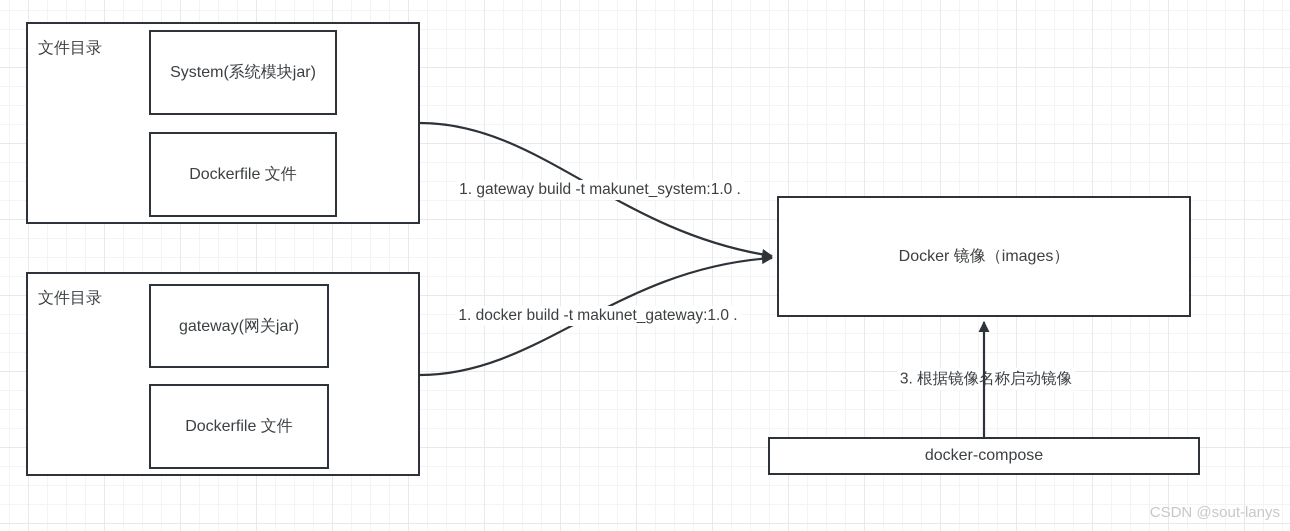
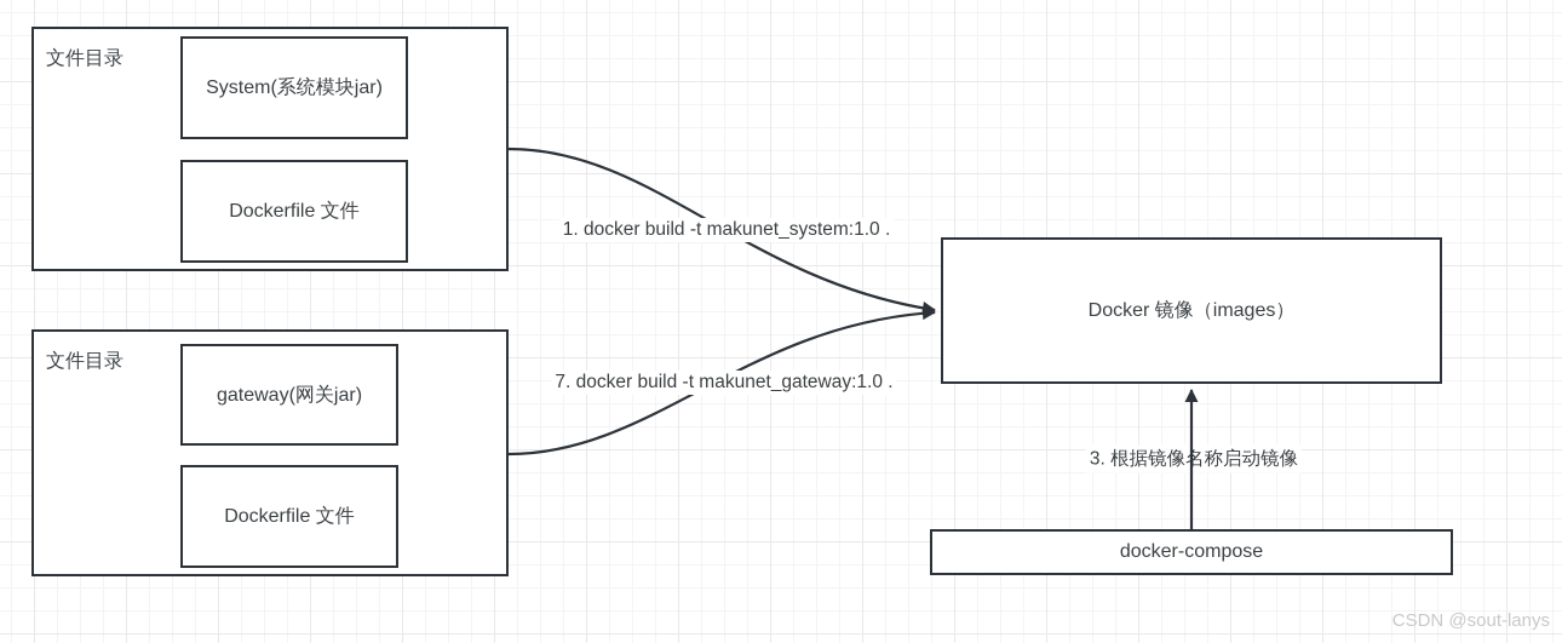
  文件目录
  System(系统模块jar)
  Dockerfile 文件
  文件目录
  gateway(网关jar)
  Dockerfile 文件
  Docker 镜像（images）
  docker-compose
  3. 根据镜像名称启动镜像
- 1. gateway build -t makunet_system:1.0 .
+ 1. docker build -t makunet_system:1.0 .
- 1. docker build -t makunet_gateway:1.0 .
+ 7. docker build -t makunet_gateway:1.0 .
  CSDN @sout-lanys
